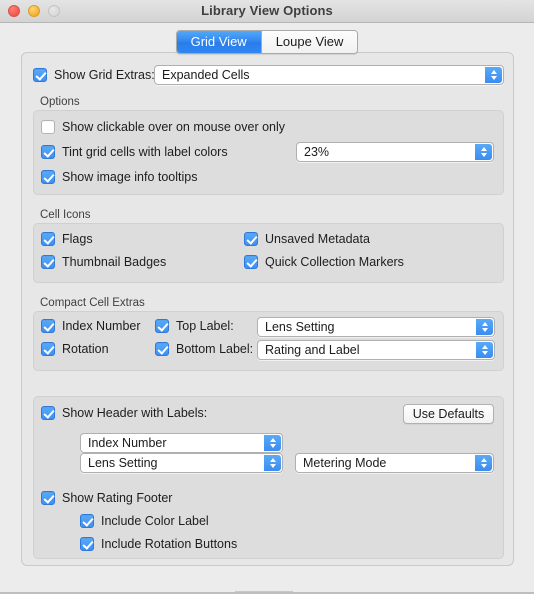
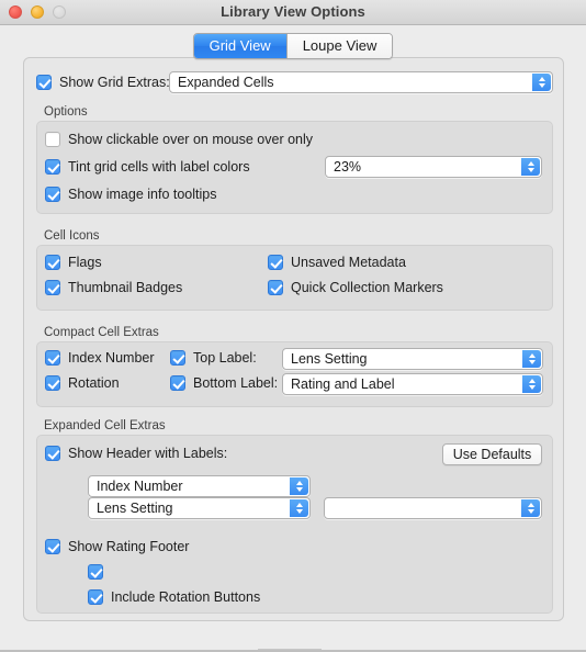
  Library View Options
  Grid View
  Loupe View
  Show Grid Extras:
  Expanded Cells
  Options
  Show clickable over on mouse over only
  Tint grid cells with label colors
  23%
  Show image info tooltips
  Cell Icons
  Flags
  Unsaved Metadata
  Thumbnail Badges
  Quick Collection Markers
  Compact Cell Extras
  Index Number
  Top Label:
  Lens Setting
  Rotation
  Bottom Label:
  Rating and Label
+ Expanded Cell Extras
  Show Header with Labels:
  Use Defaults
  Index Number
  Lens Setting
- Metering Mode
  Show Rating Footer
- Include Color Label
  Include Rotation Buttons
